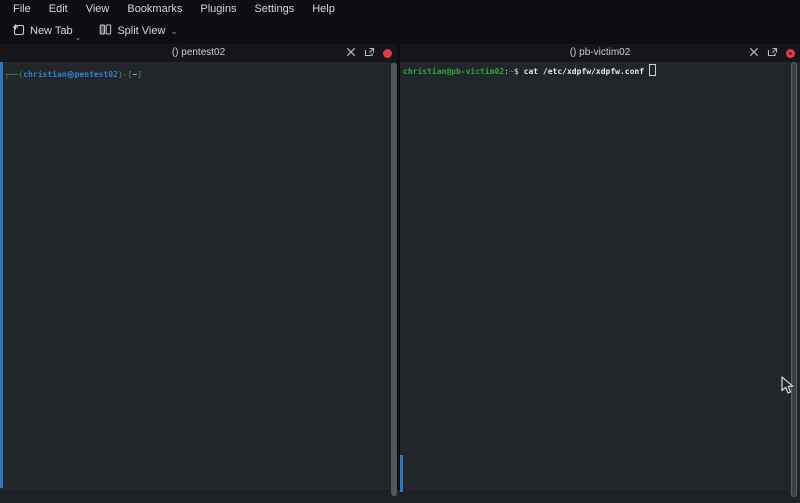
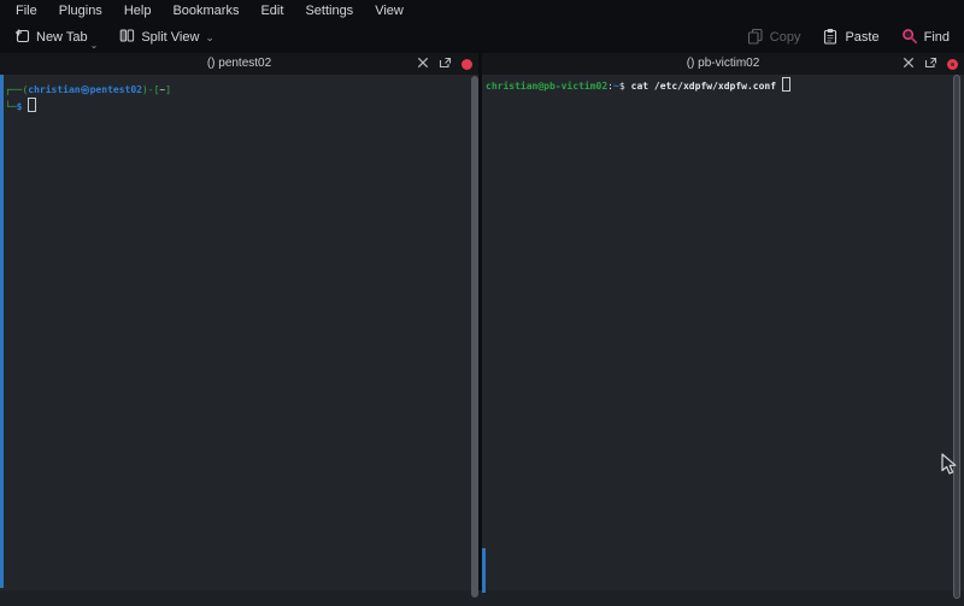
  File
- Edit
+ Plugins
- View
+ Help
  Bookmarks
- Plugins
+ Edit
  Settings
- Help
+ View
  New Tab
  ⌄
  Split View
  ⌄
+ Copy
+ Paste
+ Find
  () pentest02
  () pb-victim02
  ┌──(christian㉿pentest02)-[~]
+ └─$
  christian@pb-victim02:~$ cat /etc/xdpfw/xdpfw.conf
